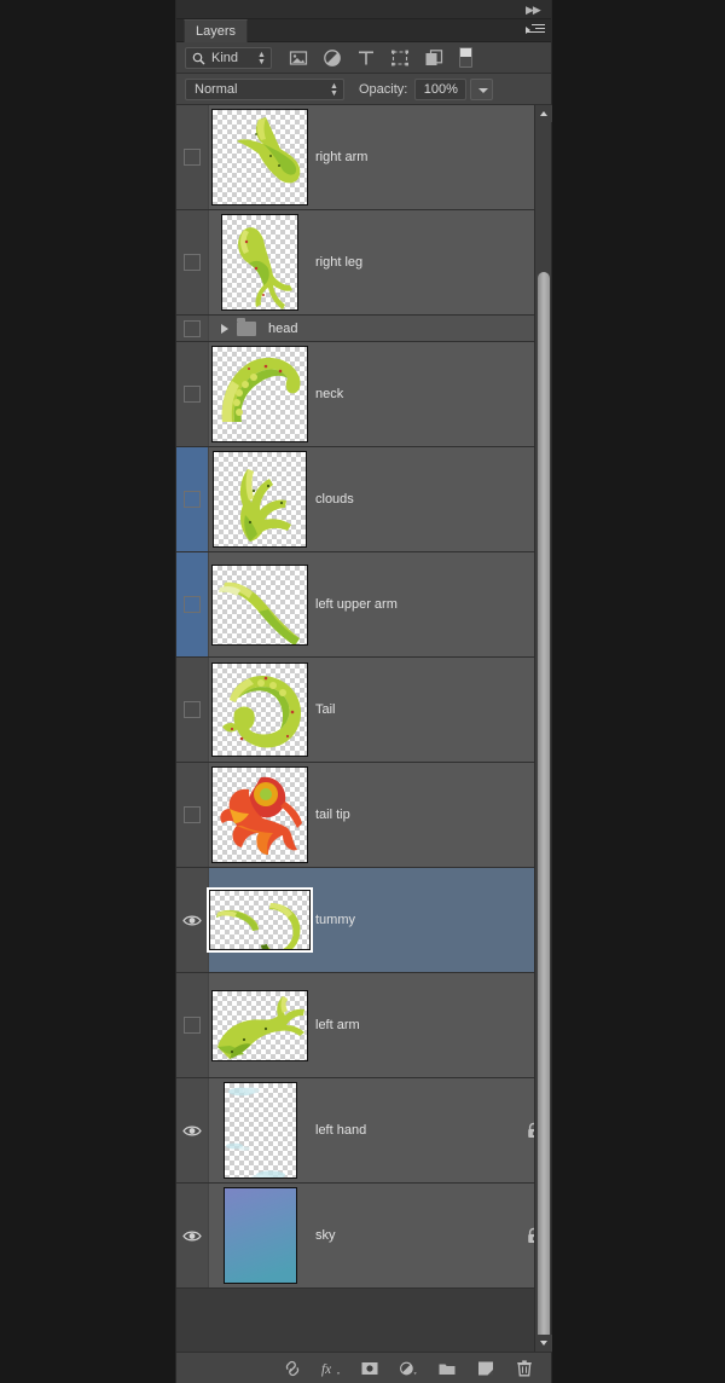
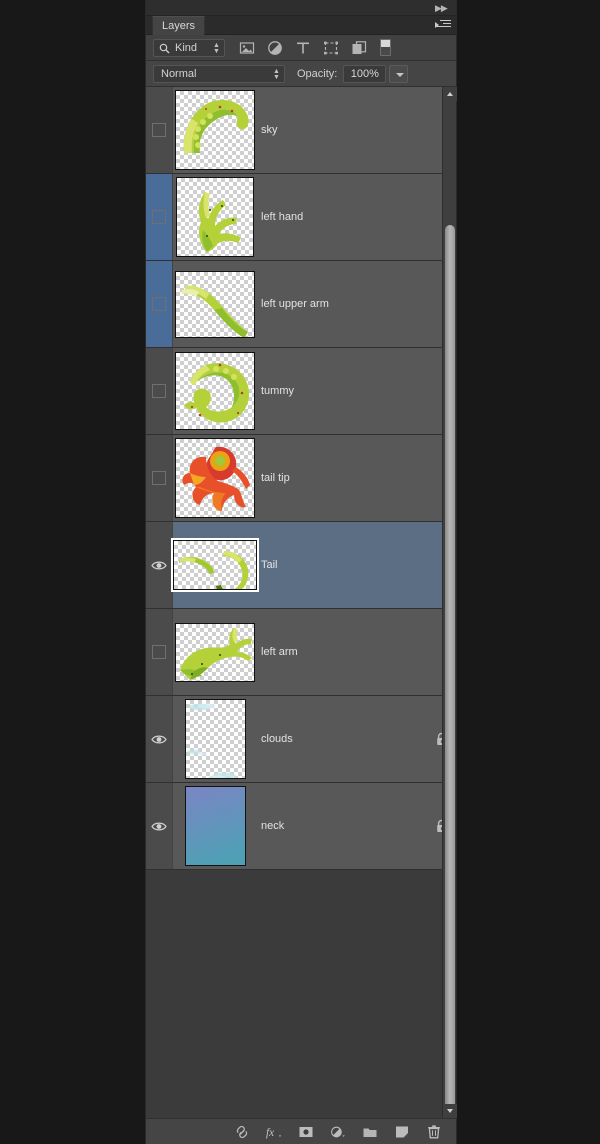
  ▶▶
  Layers
  Kind
  Normal
  Opacity:
  100%
- right arm
- right leg
- head
- neck
+ sky
- clouds
+ left hand
  left upper arm
- Tail
+ tummy
  tail tip
- tummy
+ Tail
  left arm
- left hand
+ clouds
- sky
+ neck
  fx
